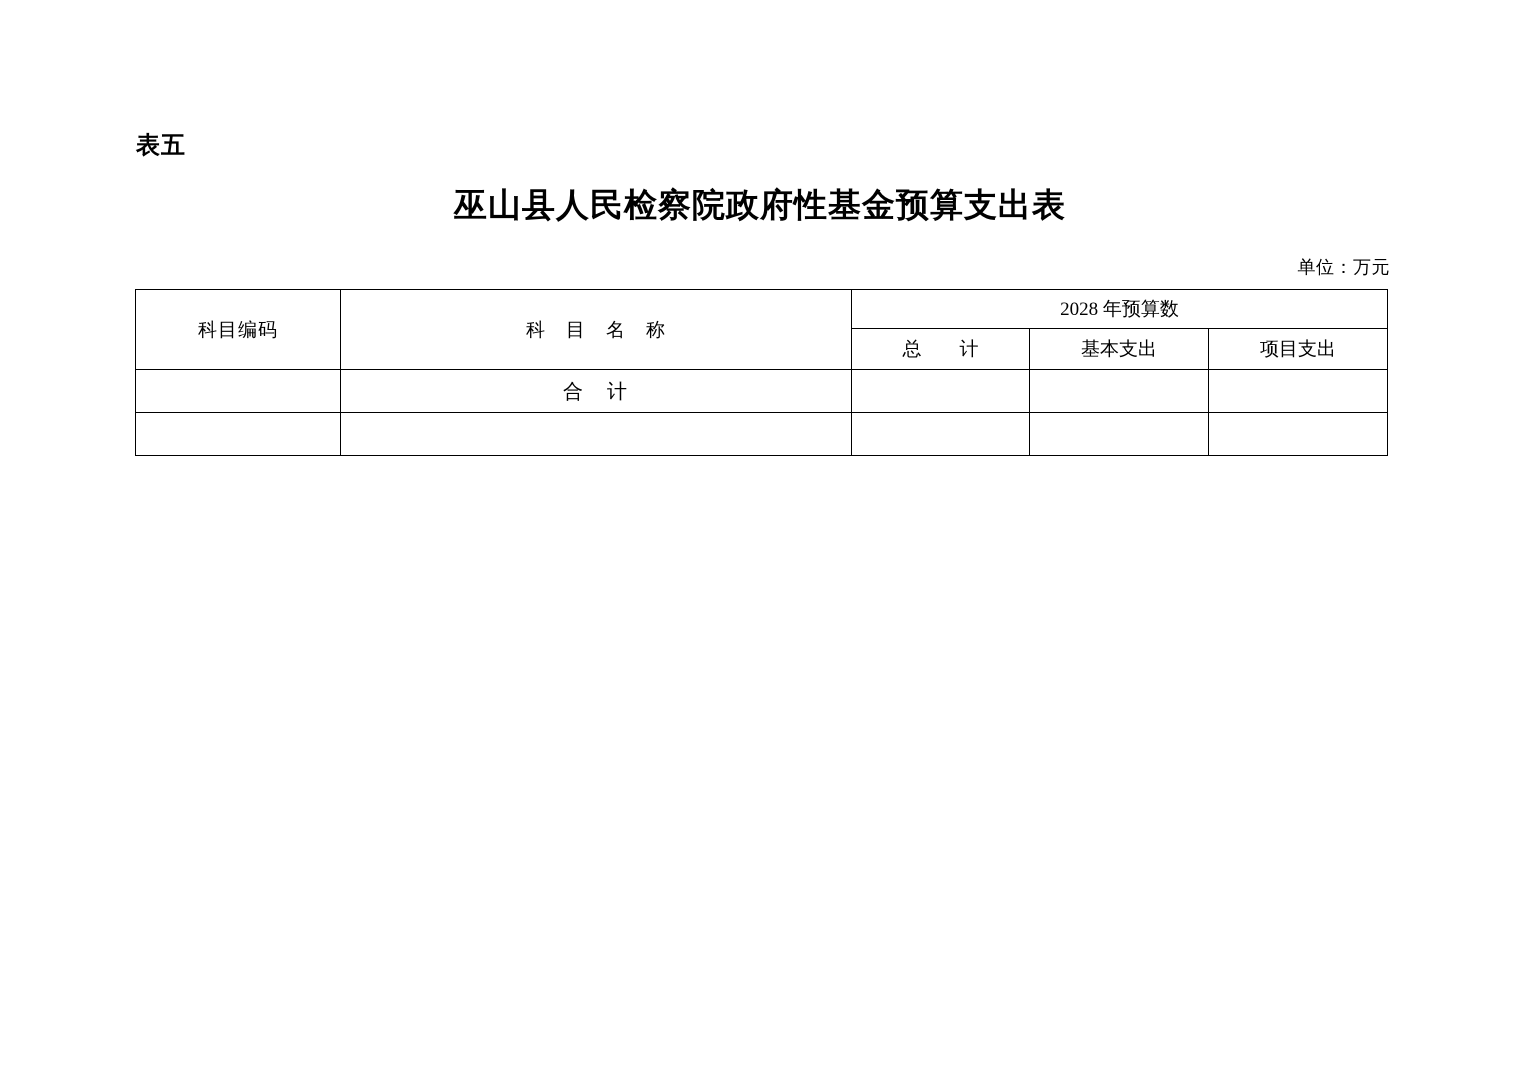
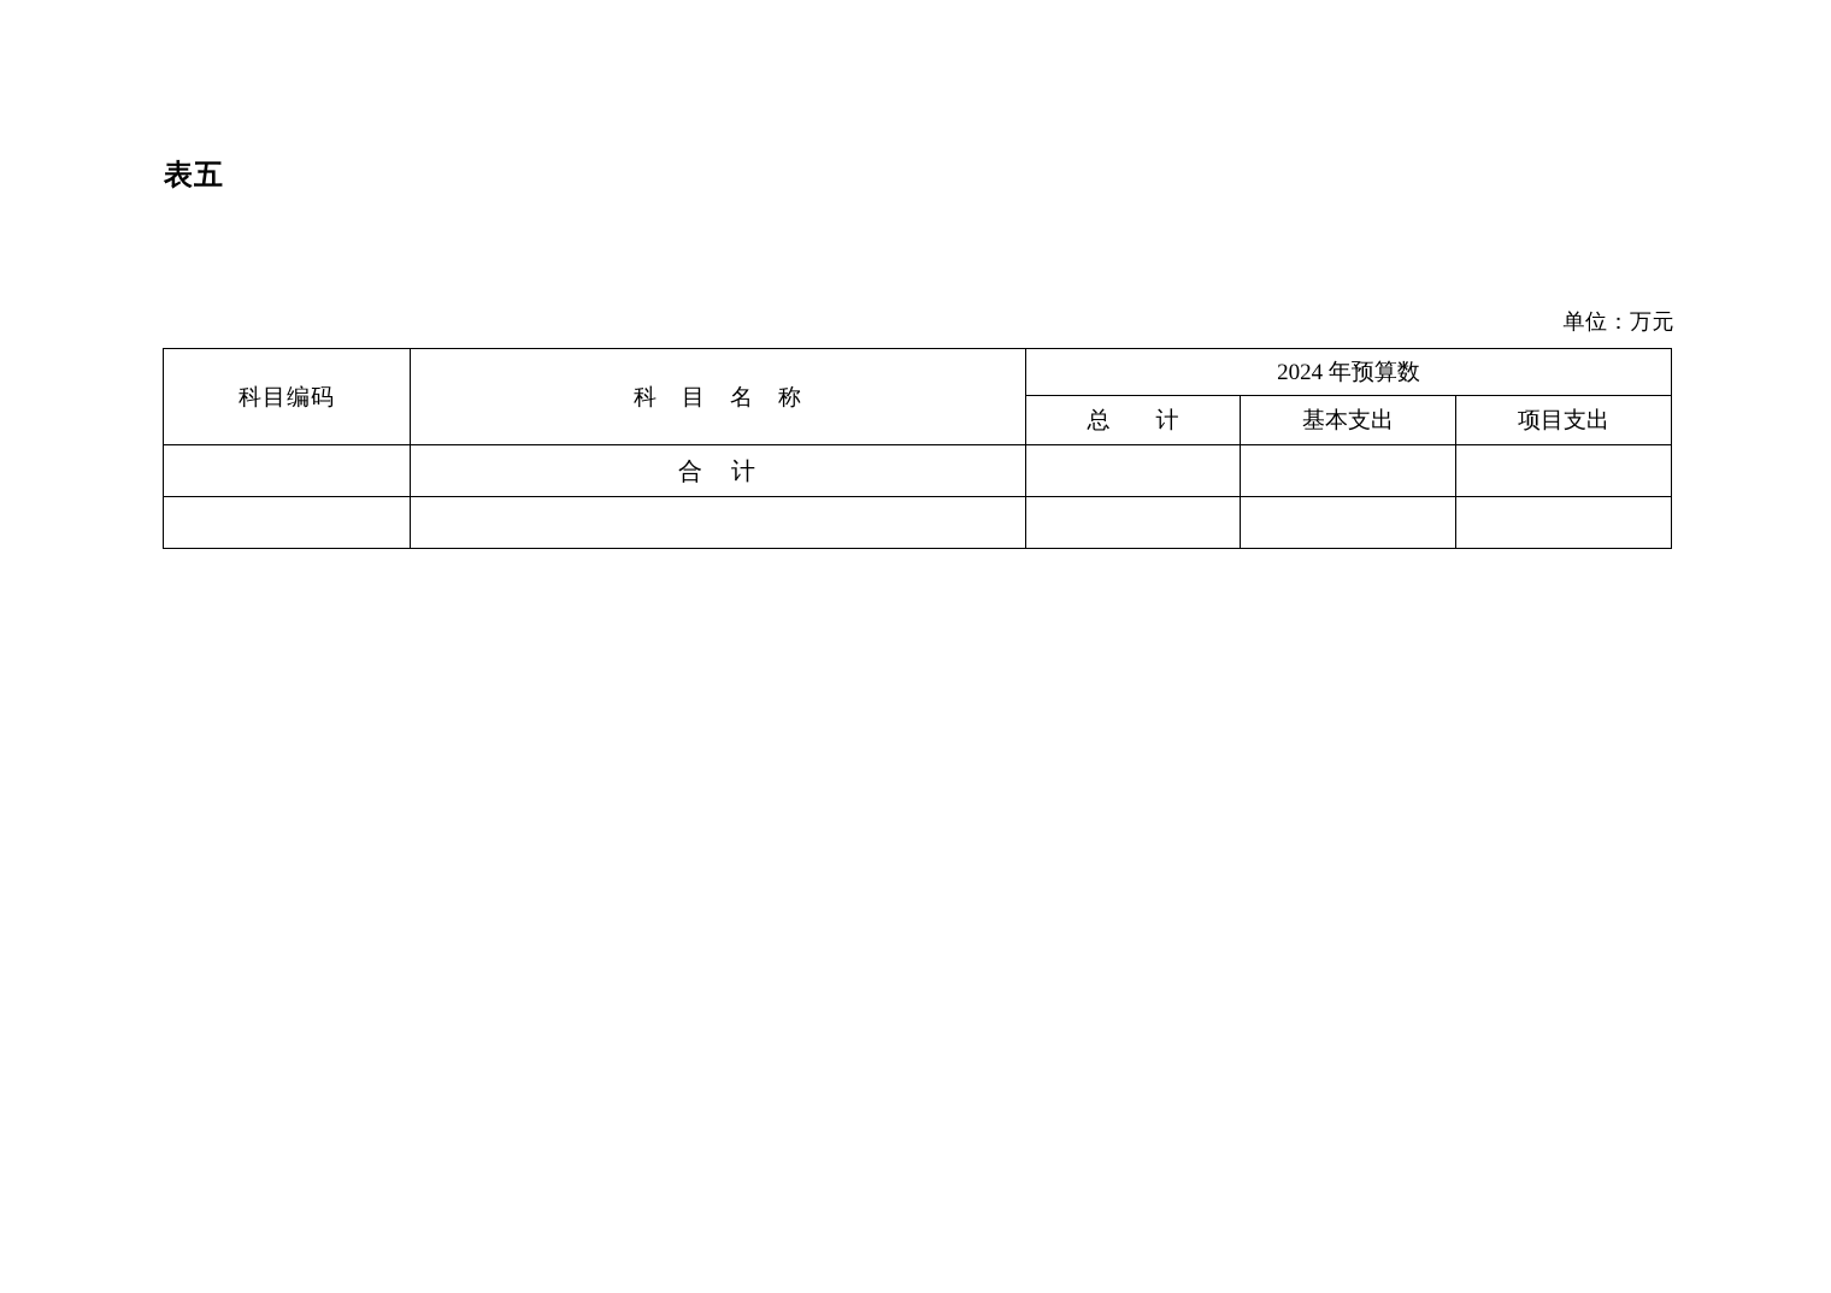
  表五
- 巫山县人民检察院政府性基金预算支出表
  单位：万元
- 科目编码	科 目 名 称	2028 年预算数
+ 科目编码	科 目 名 称	2024 年预算数
  总 计	基本支出	项目支出
  	合 计
